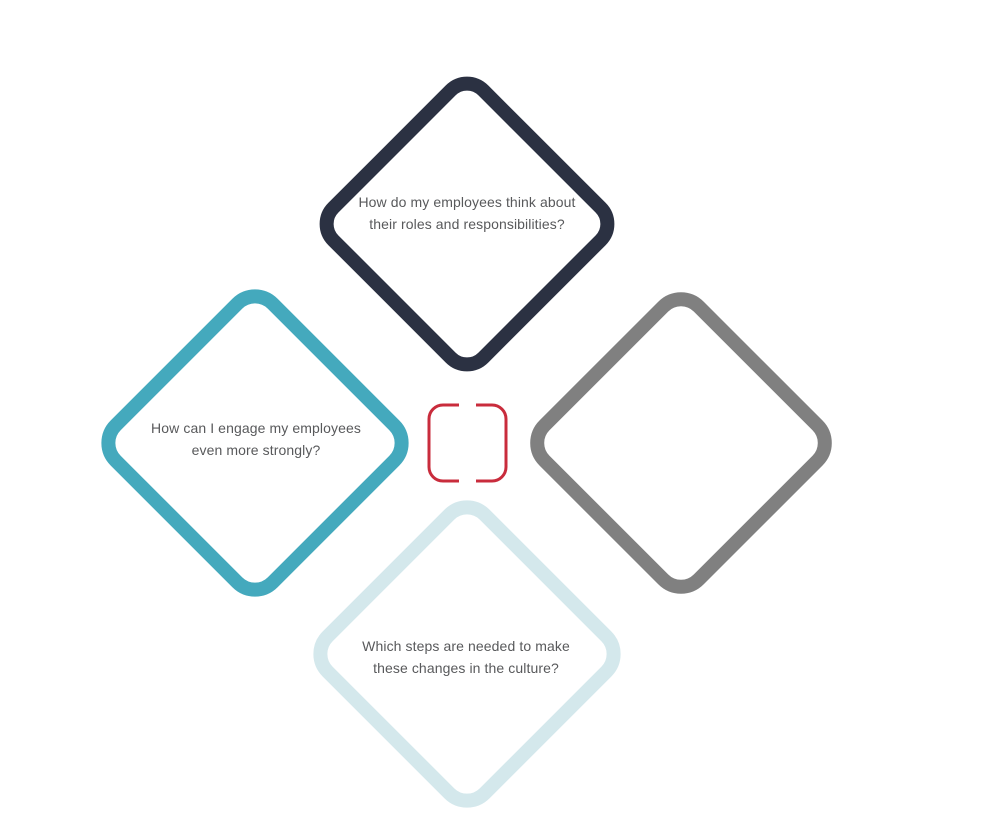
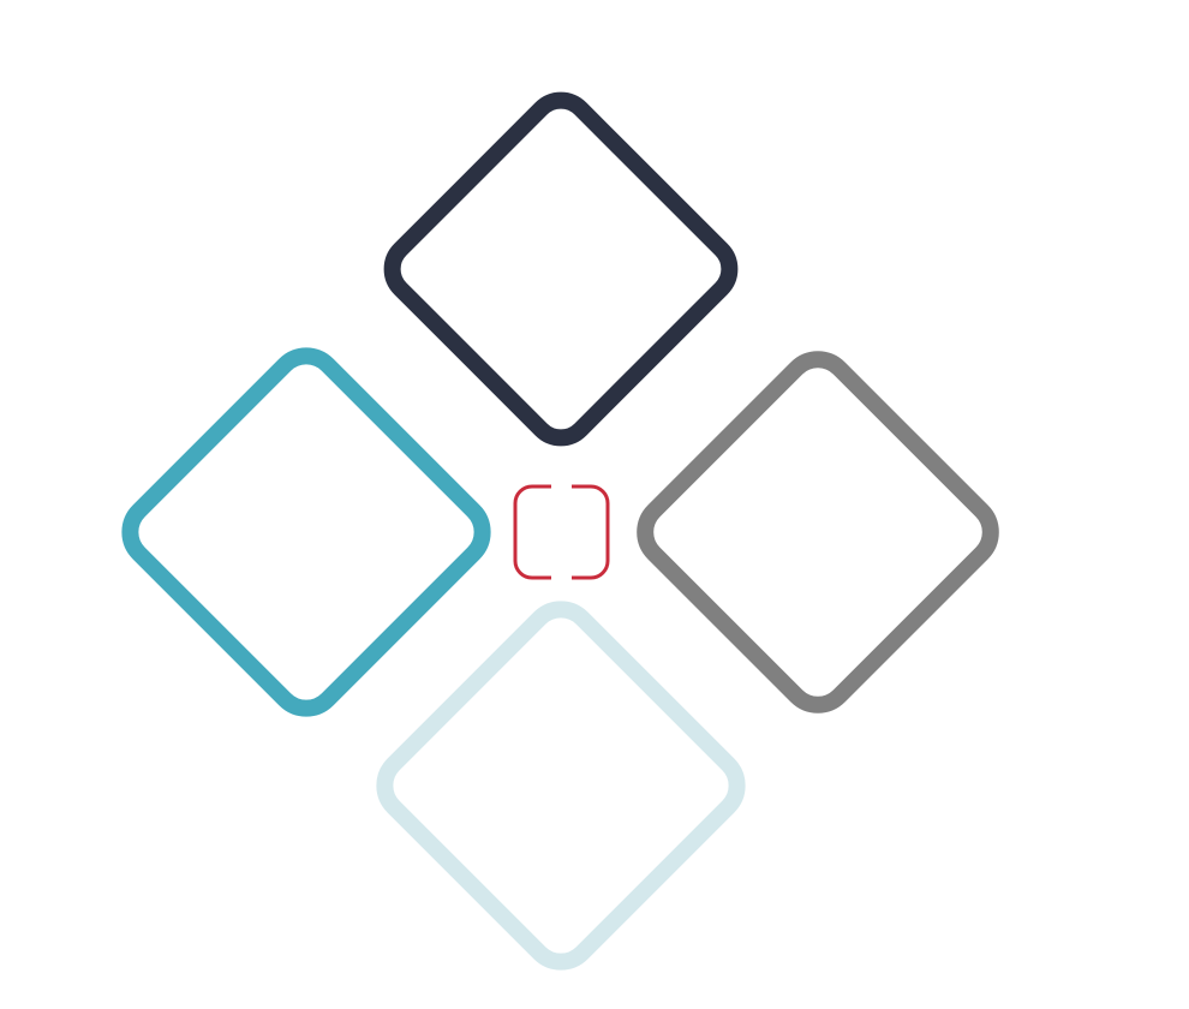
- How do my employees think about their roles and responsibilities?
- How can I engage my employees even more strongly?
- Which steps are needed to make these changes in the culture?
